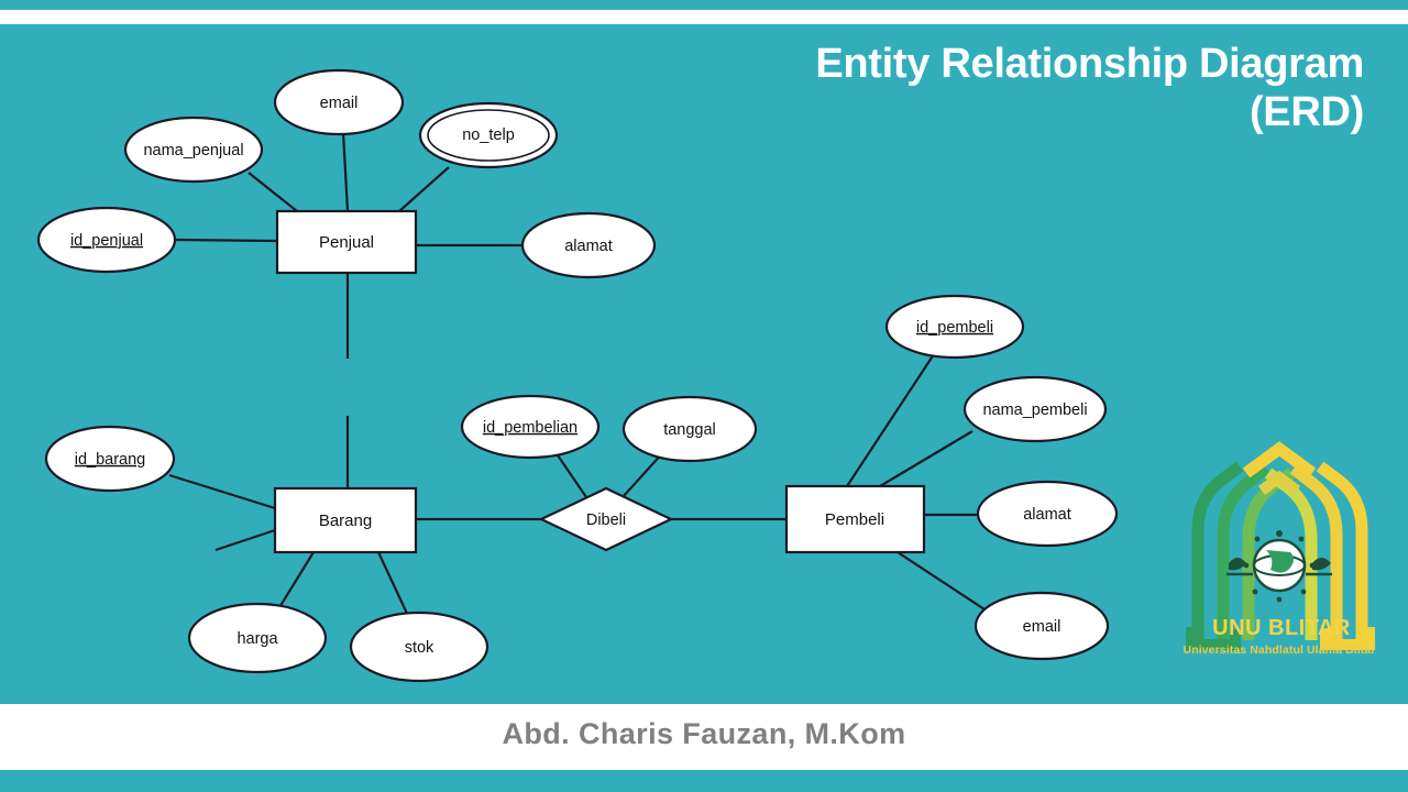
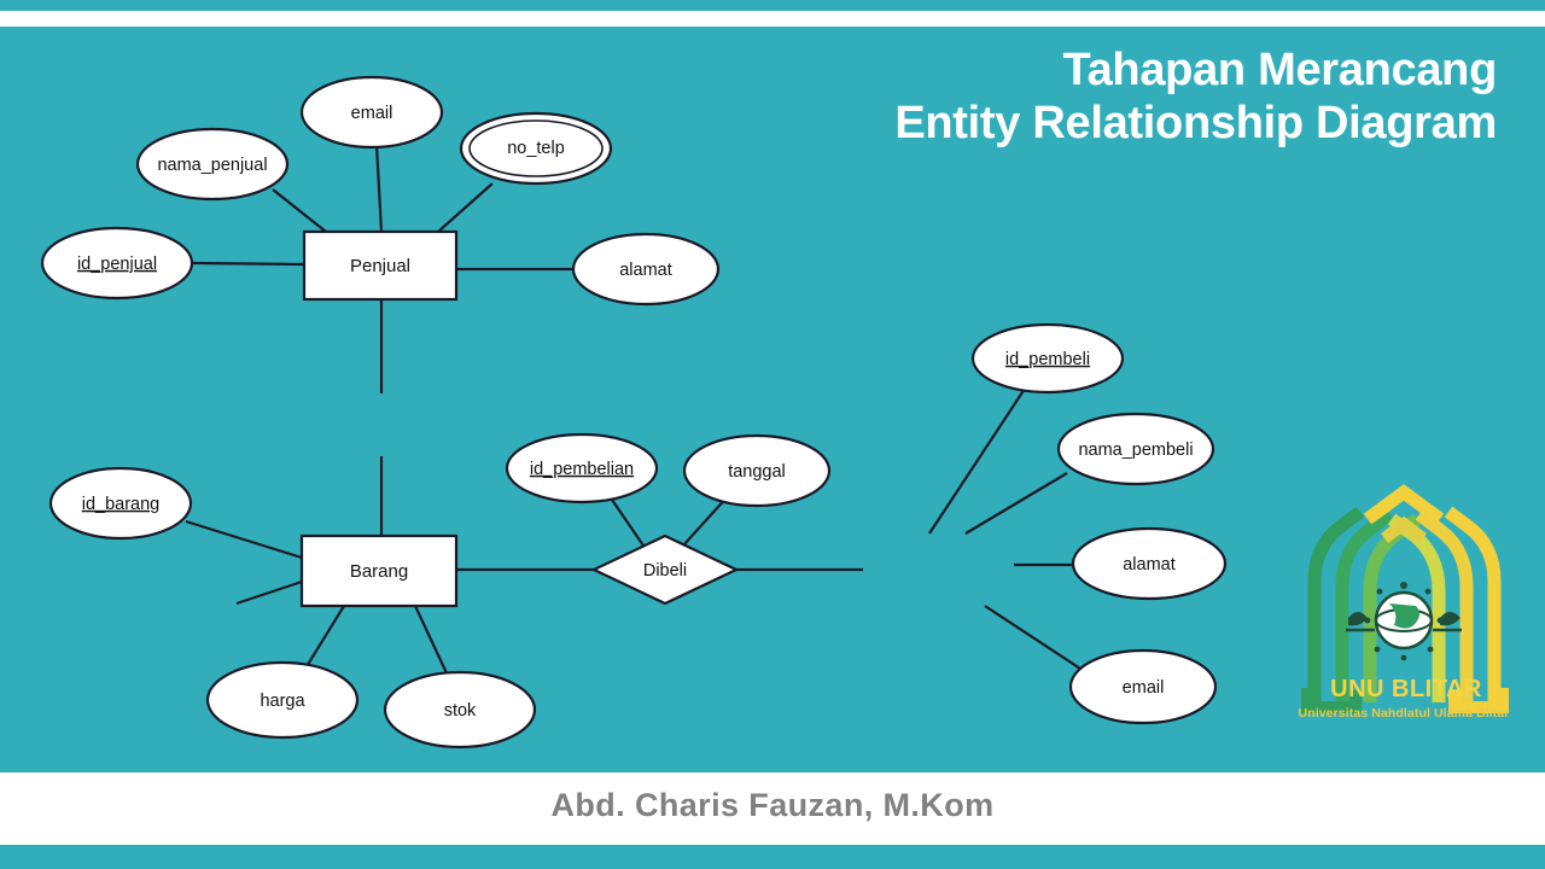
  Penjual
  Barang
- Pembeli
  Dibeli
  id_penjual
  nama_penjual
  email
  no_telp
  alamat
  id_barang
  harga
  stok
  id_pembelian
  tanggal
  id_pembeli
  nama_pembeli
  alamat
  email
+ Tahapan Merancang
  Entity Relationship Diagram
- (ERD)
  UNU BLITAR
  Universitas Nahdlatul Ulama Blitar
  Abd. Charis Fauzan, M.Kom
